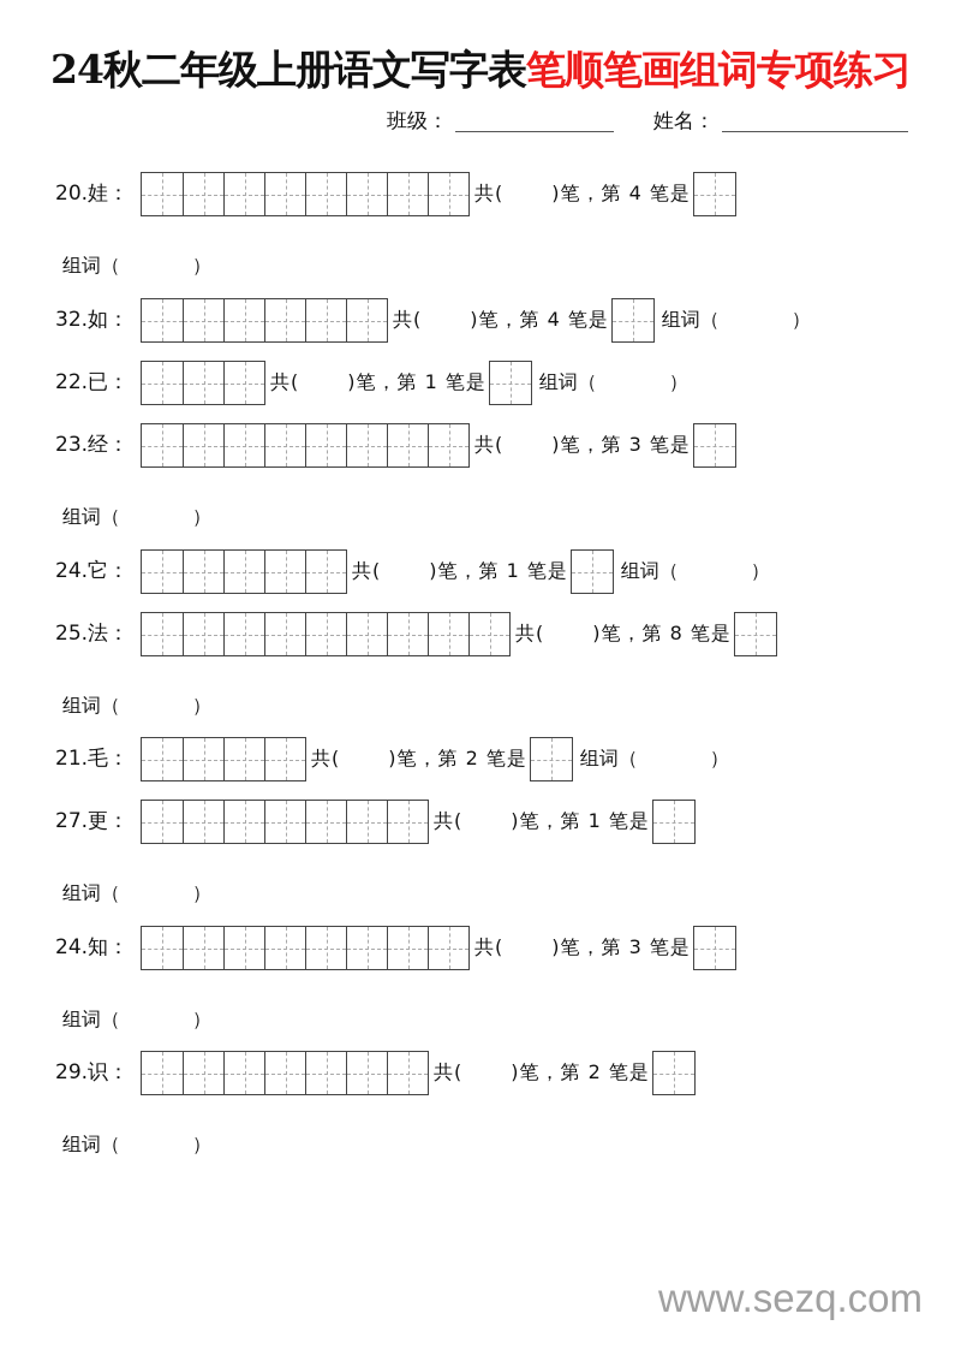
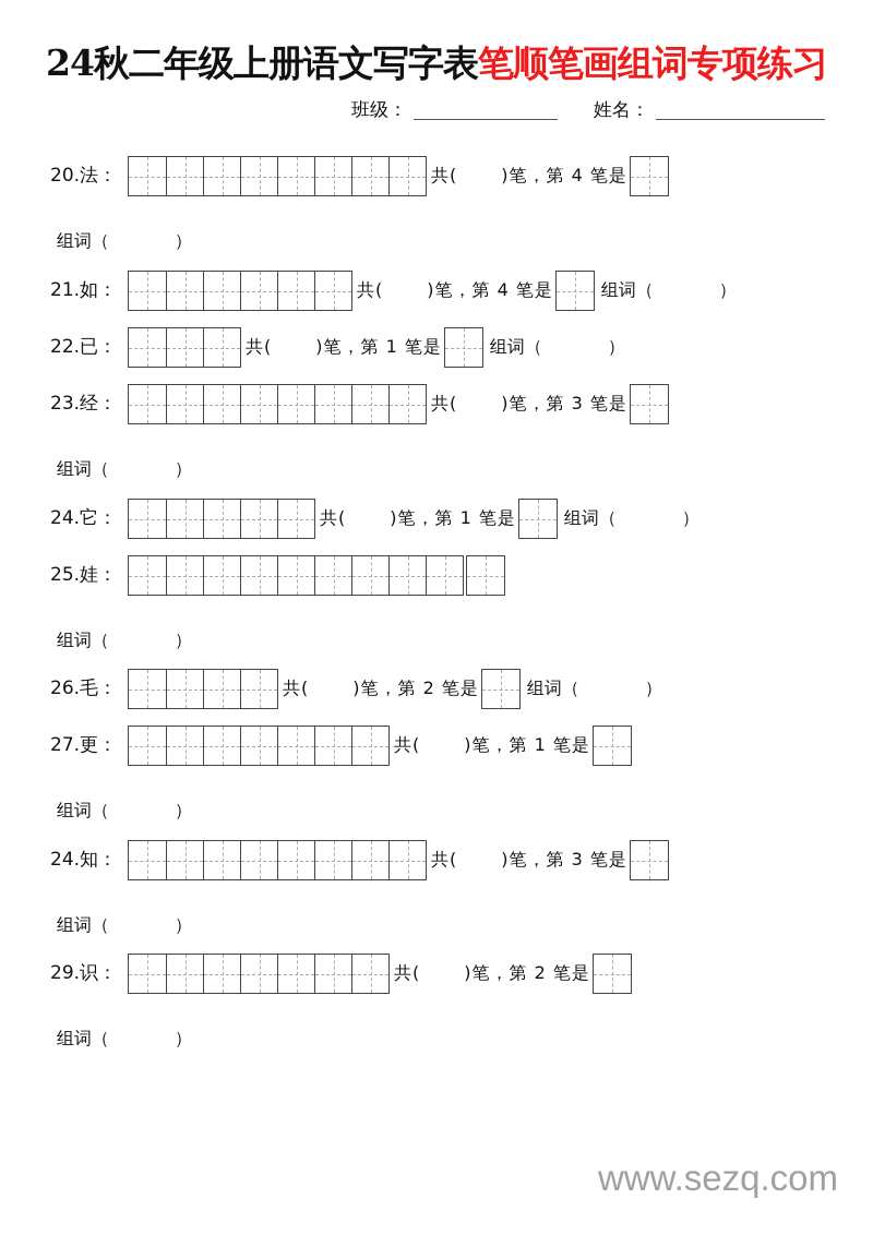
  24秋二年级上册语文写字表笔顺笔画组词专项练习
  班级： 姓名：
- 20.娃：
+ 20.法：
  共( )笔，第 4 笔是
  组词（ ）
- 32.如：
+ 21.如：
  共( )笔，第 4 笔是
  组词（ ）
  22.已：
  共( )笔，第 1 笔是
  组词（ ）
  23.经：
  共( )笔，第 3 笔是
  组词（ ）
  24.它：
  共( )笔，第 1 笔是
  组词（ ）
- 25.法：
+ 25.娃：
- 共( )笔，第 8 笔是
  组词（ ）
- 21.毛：
+ 26.毛：
  共( )笔，第 2 笔是
  组词（ ）
  27.更：
  共( )笔，第 1 笔是
  组词（ ）
  24.知：
  共( )笔，第 3 笔是
  组词（ ）
  29.识：
  共( )笔，第 2 笔是
  组词（ ）
  www.sezq.com
